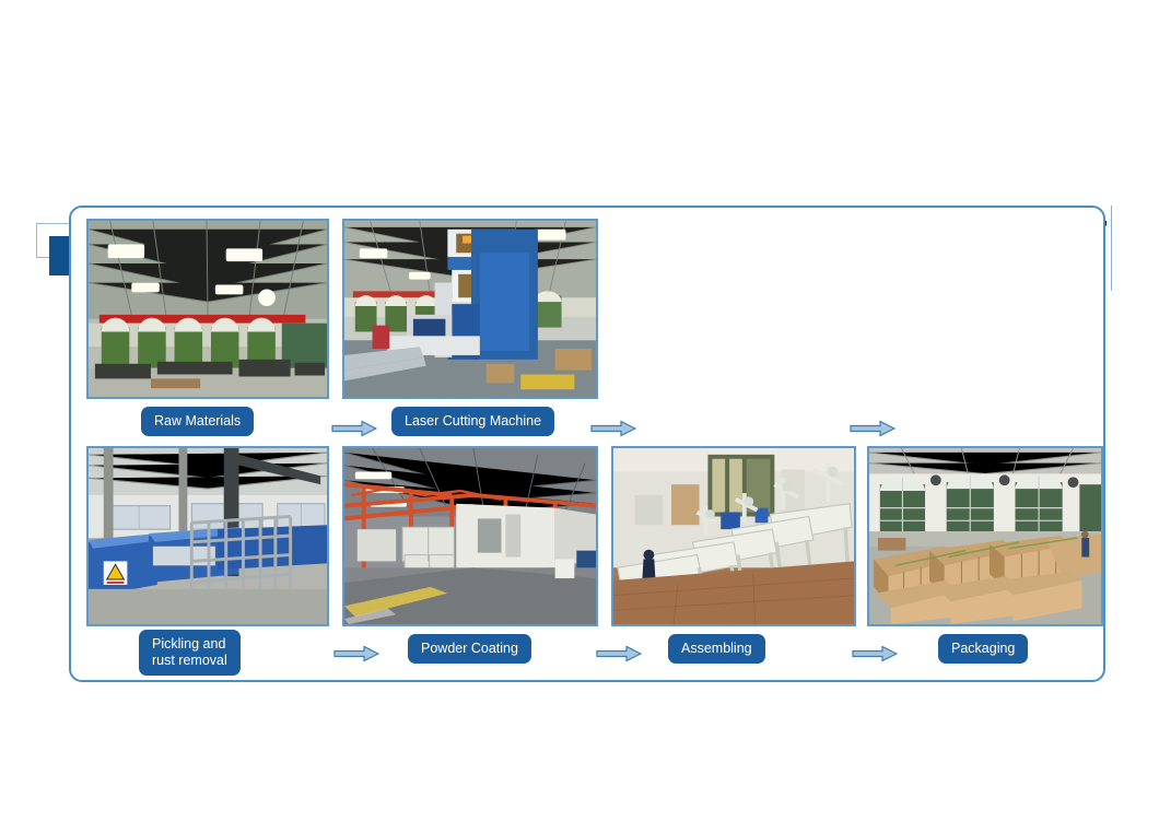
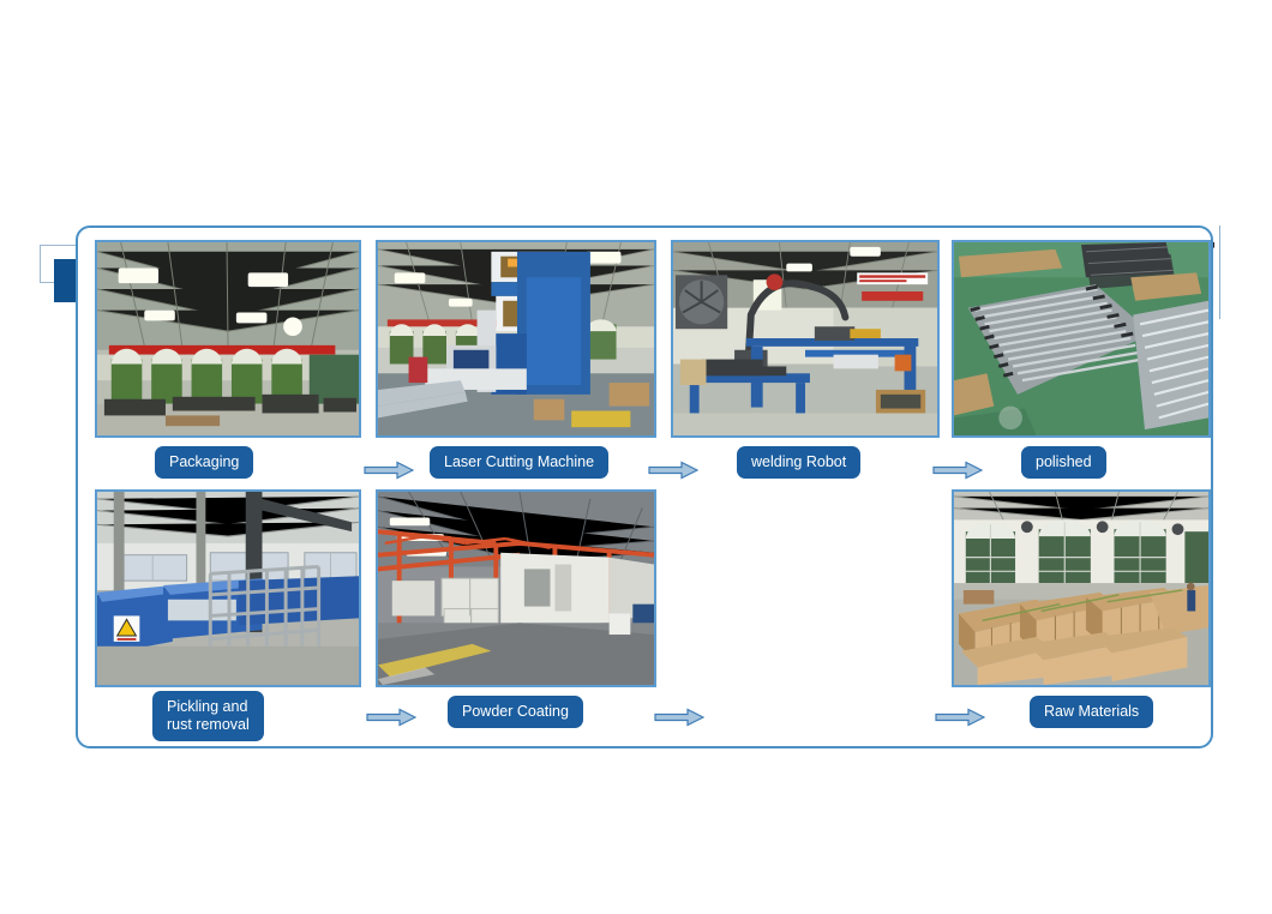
- Raw Materials
+ Packaging
  Laser Cutting Machine
+ welding Robot
+ polished
  Pickling and
  rust removal
  Powder Coating
- Assembling
- Packaging
+ Raw Materials
